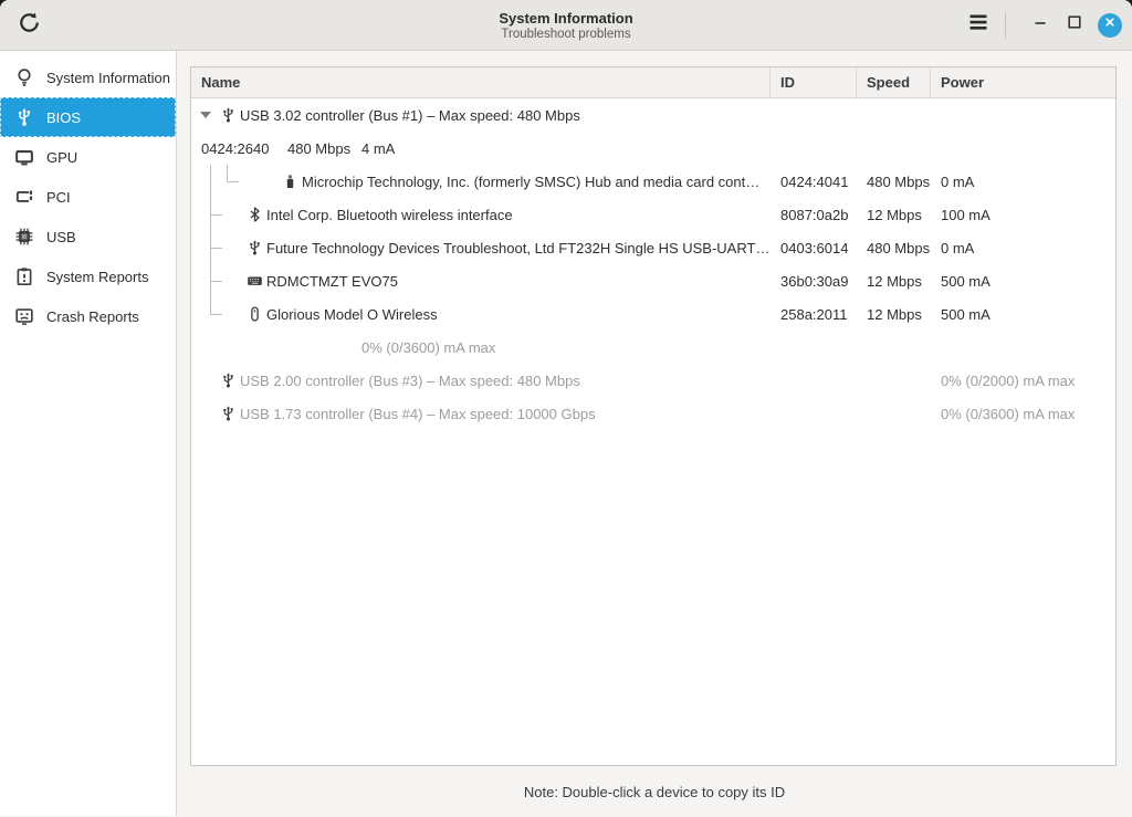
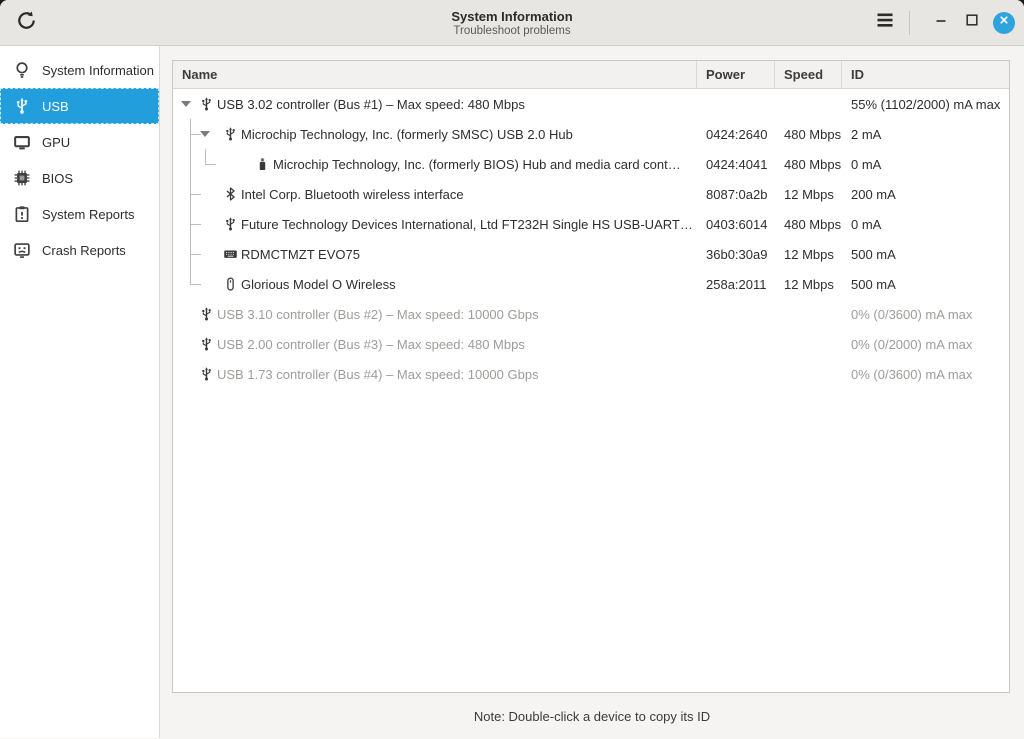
  System Information
  Troubleshoot problems
  System Information
- BIOS
+ USB
  GPU
- PCI
- USB
+ BIOS
  System Reports
  Crash Reports
  Name
- ID
+ Power
  Speed
- Power
+ ID
  USB 3.02 controller (Bus #1) – Max speed: 480 Mbps
+ 55% (1102/2000) mA max
+ Microchip Technology, Inc. (formerly SMSC) USB 2.0 Hub
  0424:2640
  480 Mbps
- 4 mA
+ 2 mA
- Microchip Technology, Inc. (formerly SMSC) Hub and media card cont…
+ Microchip Technology, Inc. (formerly BIOS) Hub and media card cont…
  0424:4041
  480 Mbps
  0 mA
  Intel Corp. Bluetooth wireless interface
  8087:0a2b
  12 Mbps
- 100 mA
+ 200 mA
- Future Technology Devices Troubleshoot, Ltd FT232H Single HS USB-UART…
+ Future Technology Devices International, Ltd FT232H Single HS USB-UART…
  0403:6014
  480 Mbps
  0 mA
  RDMCTMZT EVO75
  36b0:30a9
  12 Mbps
  500 mA
  Glorious Model O Wireless
  258a:2011
  12 Mbps
  500 mA
+ USB 3.10 controller (Bus #2) – Max speed: 10000 Gbps
  0% (0/3600) mA max
  USB 2.00 controller (Bus #3) – Max speed: 480 Mbps
  0% (0/2000) mA max
  USB 1.73 controller (Bus #4) – Max speed: 10000 Gbps
  0% (0/3600) mA max
  Note: Double-click a device to copy its ID
